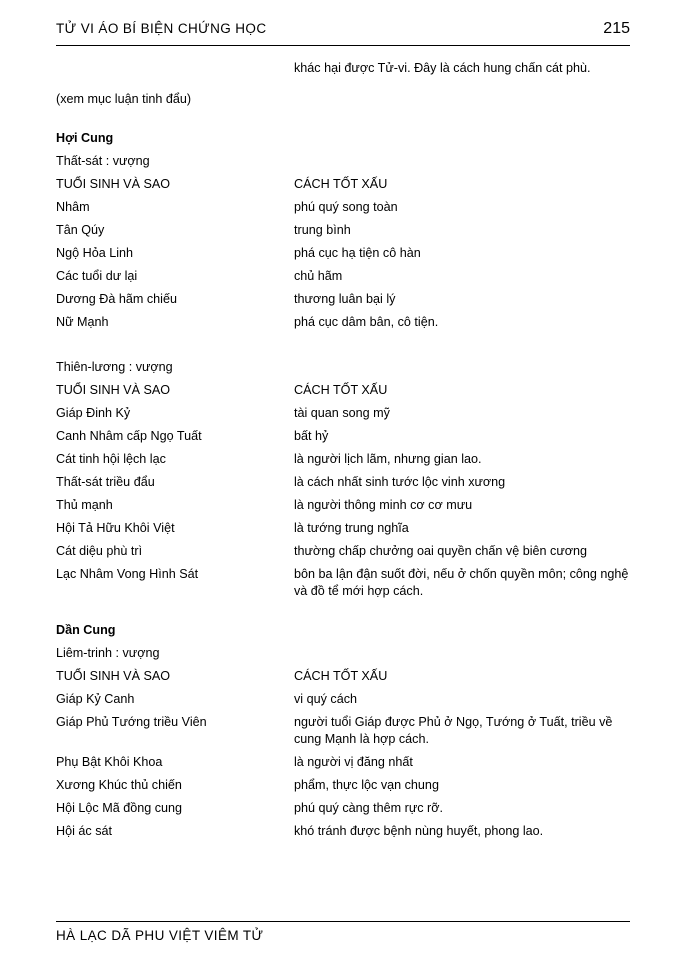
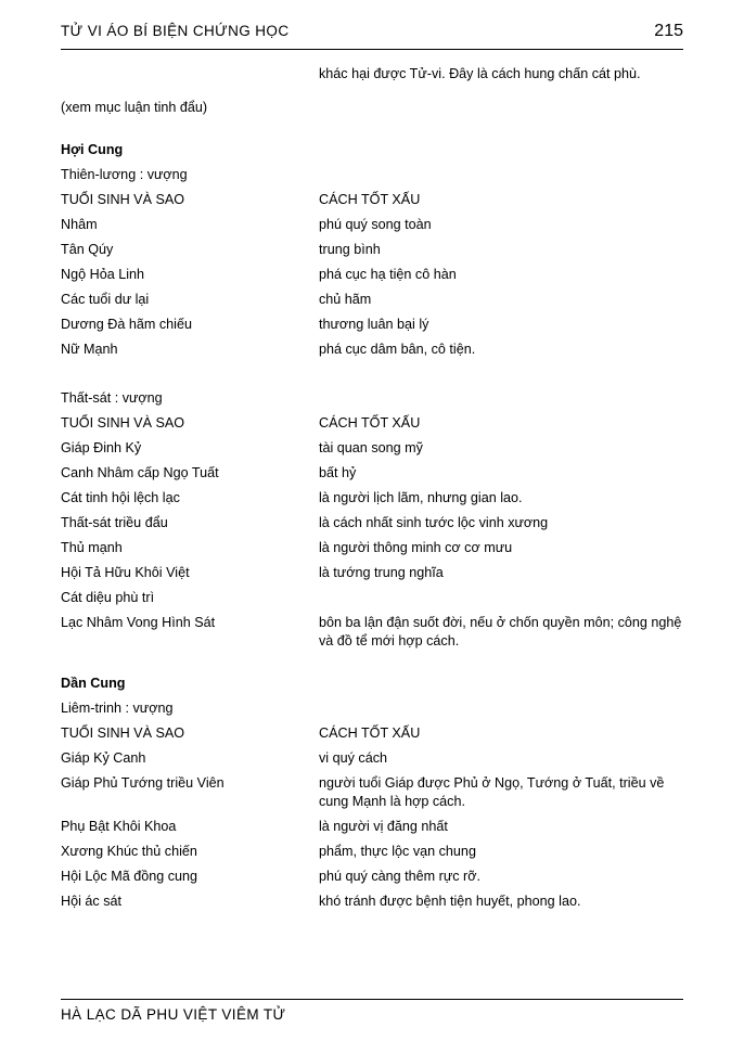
  TỬ VI ÁO BÍ BIỆN CHỨNG HỌC
  215
  khác hại được Tử-vi. Đây là cách hung chấn cát phù.
  (xem mục luận tinh đẩu)
  Hợi Cung
- Thất-sát : vượng
+ Thiên-lương : vượng
  TUỔI SINH VÀ SAO
  CÁCH TỐT XẤU
  Nhâm
  phú quý song toàn
  Tân Qúy
  trung bình
  Ngộ Hỏa Linh
  phá cục hạ tiện cô hàn
  Các tuổi dư lại
  chủ hãm
  Dương Đà hãm chiếu
  thương luân bại lý
  Nữ Mạnh
  phá cục dâm bân, cô tiện.
- Thiên-lương : vượng
+ Thất-sát : vượng
  TUỔI SINH VÀ SAO
  CÁCH TỐT XẤU
  Giáp Đinh Kỷ
  tài quan song mỹ
  Canh Nhâm cấp Ngọ Tuất
  bất hỷ
  Cát tinh hội lệch lạc
  là người lịch lãm, nhưng gian lao.
  Thất-sát triều đẩu
  là cách nhất sinh tước lộc vinh xương
  Thủ mạnh
  là người thông minh cơ cơ mưu
  Hội Tả Hữu Khôi Việt
  là tướng trung nghĩa
  Cát diệu phù trì
- thường chấp chưởng oai quyền chấn vệ biên cương
  Lạc Nhâm Vong Hình Sát
  bôn ba lận đận suốt đời, nếu ở chốn quyền môn; công nghệ và đồ tể mới hợp cách.
  Dần Cung
  Liêm-trinh : vượng
  TUỔI SINH VÀ SAO
  CÁCH TỐT XẤU
  Giáp Kỷ Canh
  vi quý cách
  Giáp Phủ Tướng triều Viên
  người tuổi Giáp được Phủ ở Ngọ, Tướng ở Tuất, triều về cung Mạnh là hợp cách.
  Phụ Bật Khôi Khoa
  là người vị đăng nhất
  Xương Khúc thủ chiến
  phẩm, thực lộc vạn chung
  Hội Lộc Mã đồng cung
  phú quý càng thêm rực rỡ.
  Hội ác sát
- khó tránh được bệnh nùng huyết, phong lao.
+ khó tránh được bệnh tiện huyết, phong lao.
  HÀ LẠC DÃ PHU VIỆT VIÊM TỬ
